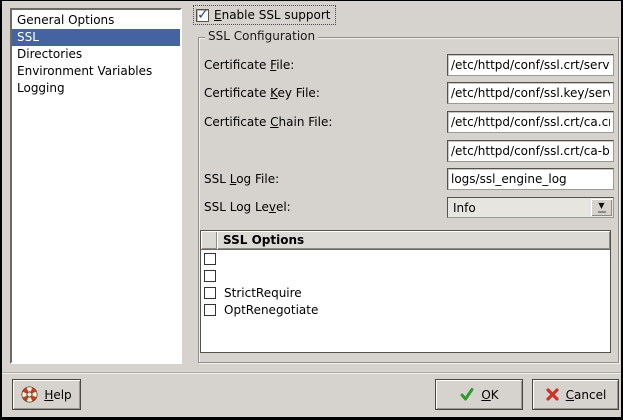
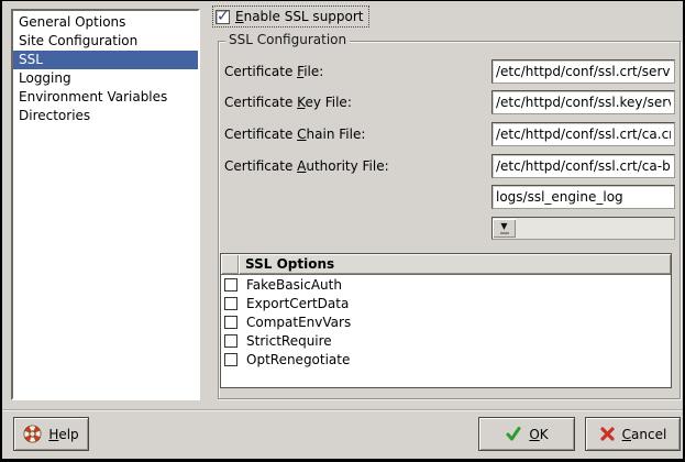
  General Options
+ Site Configuration
  SSL
- Directories
+ Logging
  Environment Variables
- Logging
+ Directories
  Enable SSL support
  SSL Configuration
  Certificate File:
  /etc/httpd/conf/ssl.crt/serv
  Certificate Key File:
  /etc/httpd/conf/ssl.key/ser
  Certificate Chain File:
  /etc/httpd/conf/ssl.crt/ca.c
+ Certificate Authority File:
  /etc/httpd/conf/ssl.crt/ca-b
- SSL Log File:
  logs/ssl_engine_log
- SSL Log Level:
- Info
  ▼
  SSL Options
+ FakeBasicAuth
+ ExportCertData
+ CompatEnvVars
  StrictRequire
  OptRenegotiate
  Help
  OK
  Cancel
